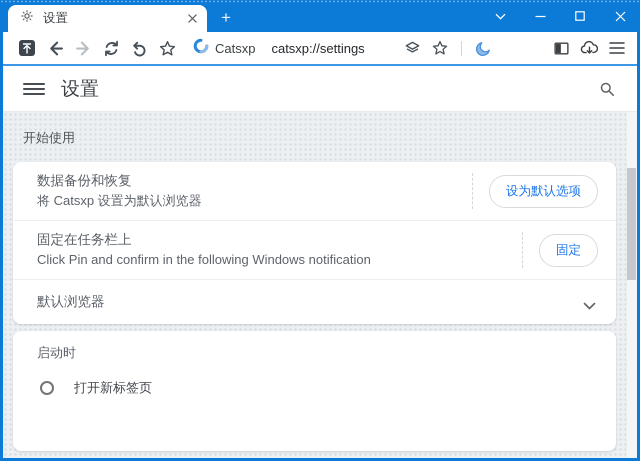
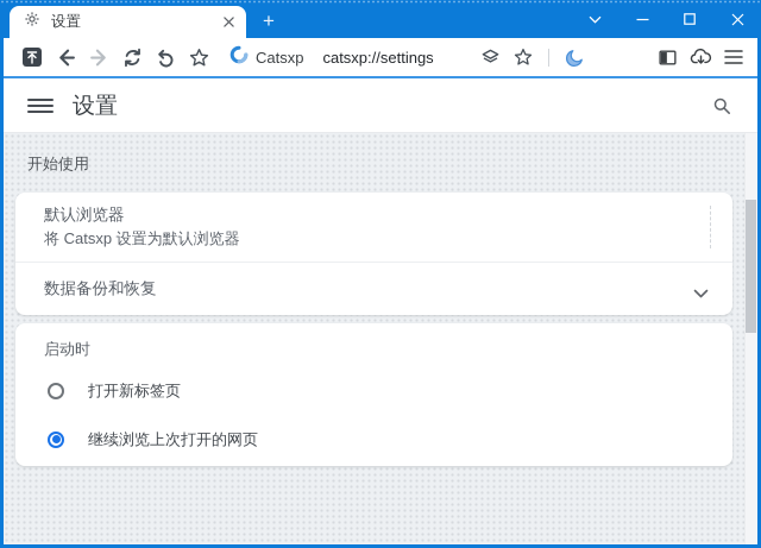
  设置
  +
  Catsxp
  catsxp://settings
  设置
  开始使用
- 数据备份和恢复
+ 默认浏览器
  将 Catsxp 设置为默认浏览器
- 设为默认选项
- 固定在任务栏上
- Click Pin and confirm in the following Windows notification
- 固定
- 默认浏览器
+ 数据备份和恢复
  启动时
  打开新标签页
+ 继续浏览上次打开的网页
